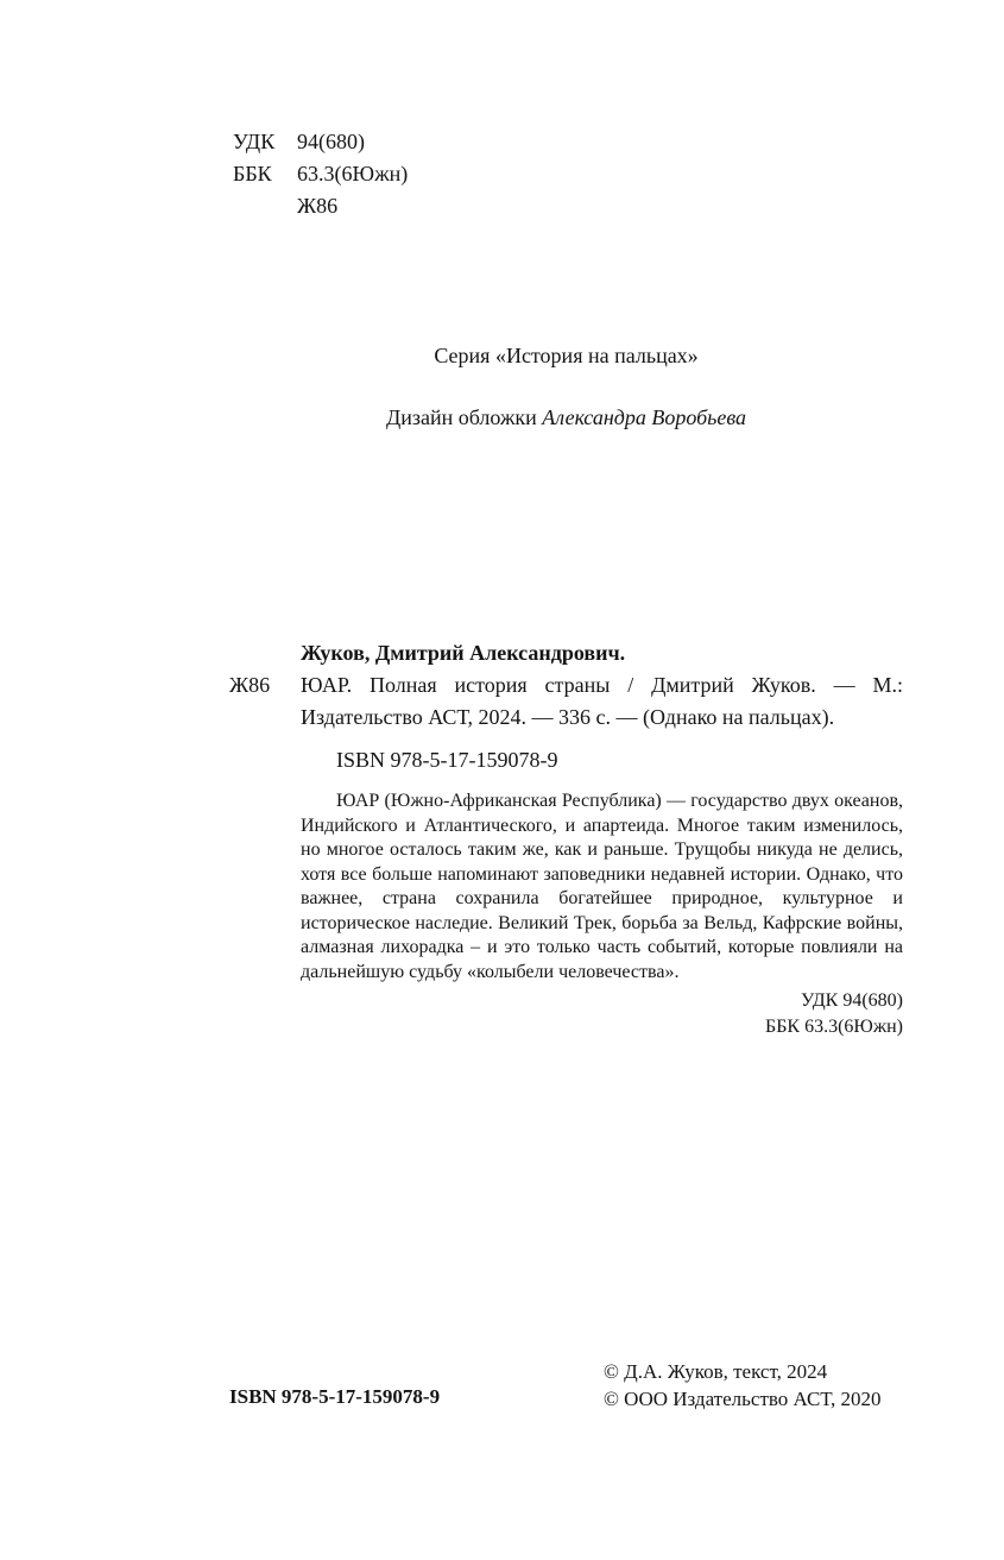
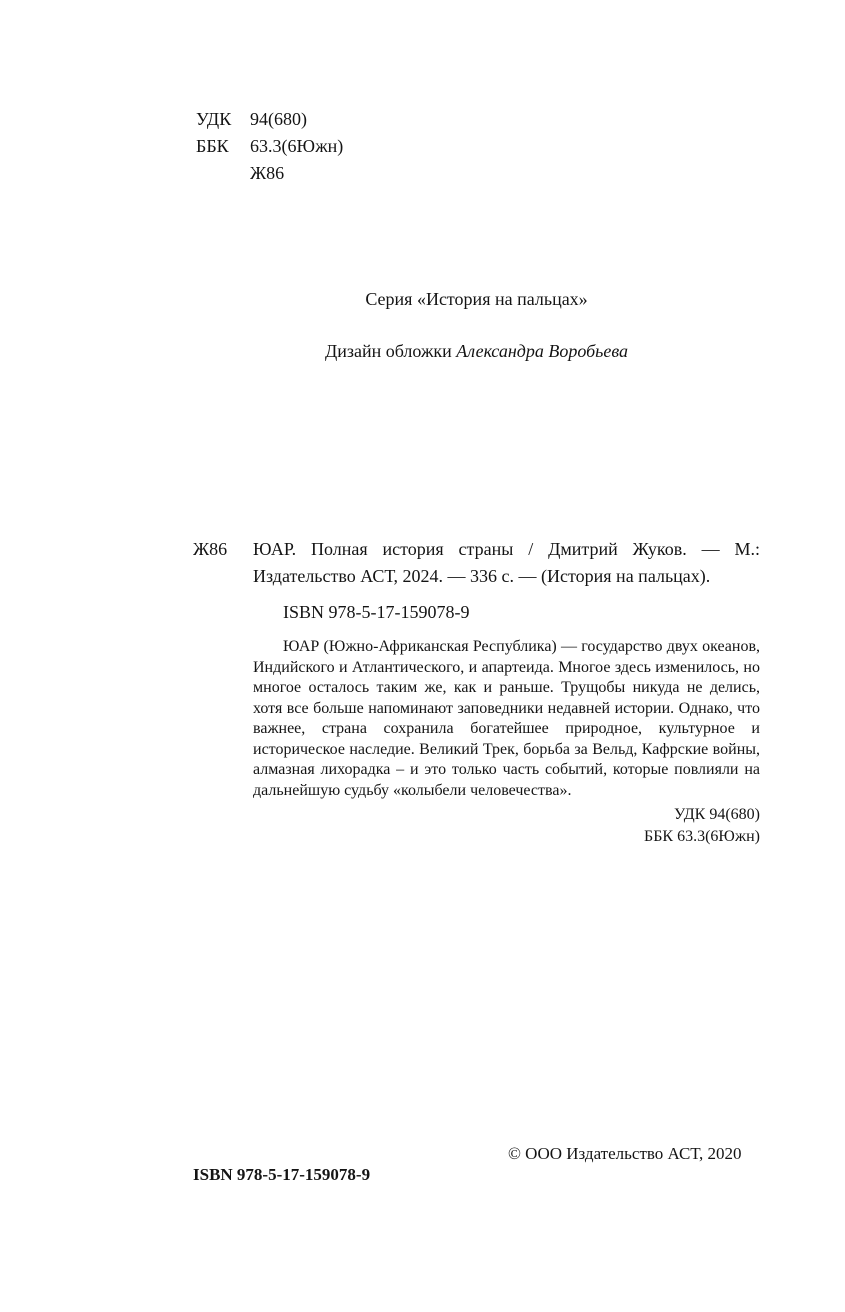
  УДК 94(680)
  ББК 63.3(6Южн)
  Ж86
  Серия «История на пальцах»
  Дизайн обложки Александра Воробьева
- Жуков, Дмитрий Александрович.
  Ж86
- ЮАР. Полная история страны / Дмитрий Жуков. — М.: Издательство АСТ, 2024. — 336 с. — (Однако на пальцах).
+ ЮАР. Полная история страны / Дмитрий Жуков. — М.: Издательство АСТ, 2024. — 336 с. — (История на пальцах).
  ISBN 978-5-17-159078-9
- ЮАР (Южно-Африканская Республика) — государство двух океанов, Индийского и Атлантического, и апартеида. Многое таким изменилось, но многое осталось таким же, как и раньше. Трущобы никуда не делись, хотя все больше напоминают заповедники недавней истории. Однако, что важнее, страна сохранила богатейшее природное, культурное и историческое наследие. Великий Трек, борьба за Вельд, Кафрские войны, алмазная лихорадка – и это только часть событий, которые повлияли на дальнейшую судьбу «колыбели человечества».
+ ЮАР (Южно-Африканская Республика) — государство двух океанов, Индийского и Атлантического, и апартеида. Многое здесь изменилось, но многое осталось таким же, как и раньше. Трущобы никуда не делись, хотя все больше напоминают заповедники недавней истории. Однако, что важнее, страна сохранила богатейшее природное, культурное и историческое наследие. Великий Трек, борьба за Вельд, Кафрские войны, алмазная лихорадка – и это только часть событий, которые повлияли на дальнейшую судьбу «колыбели человечества».
  УДК 94(680)
  ББК 63.3(6Южн)
- © Д.А. Жуков, текст, 2024
  © ООО Издательство АСТ, 2020
  ISBN 978-5-17-159078-9
